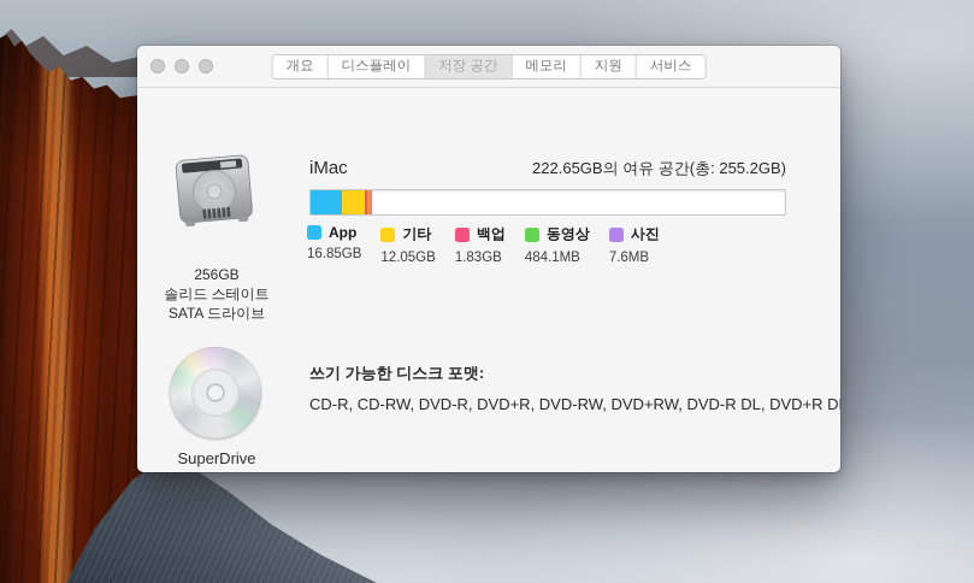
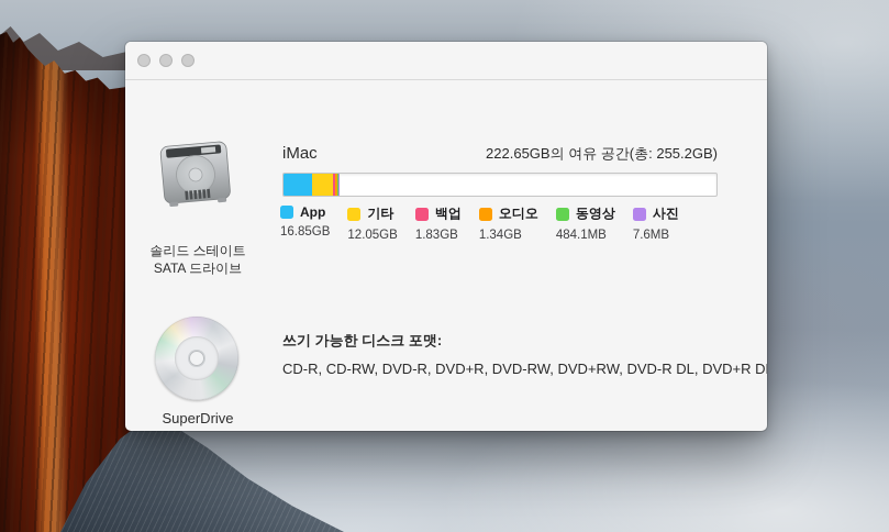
- 개요
- 디스플레이
- 저장 공간
- 메모리
- 지원
- 서비스
- 256GB
  솔리드 스테이트
  SATA 드라이브
  SuperDrive
  iMac
  222.65GB의 여유 공간(총: 255.2GB)
  App
  16.85GB
  기타
  12.05GB
  백업
  1.83GB
+ 오디오
+ 1.34GB
  동영상
  484.1MB
  사진
  7.6MB
  쓰기 가능한 디스크 포맷:
  CD-R, CD-RW, DVD-R, DVD+R, DVD-RW, DVD+RW, DVD-R DL, DVD+R D
